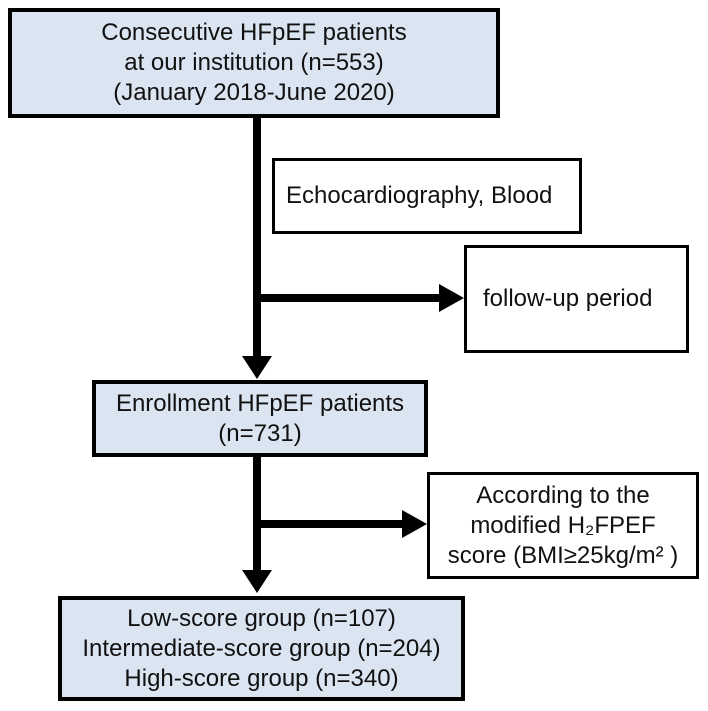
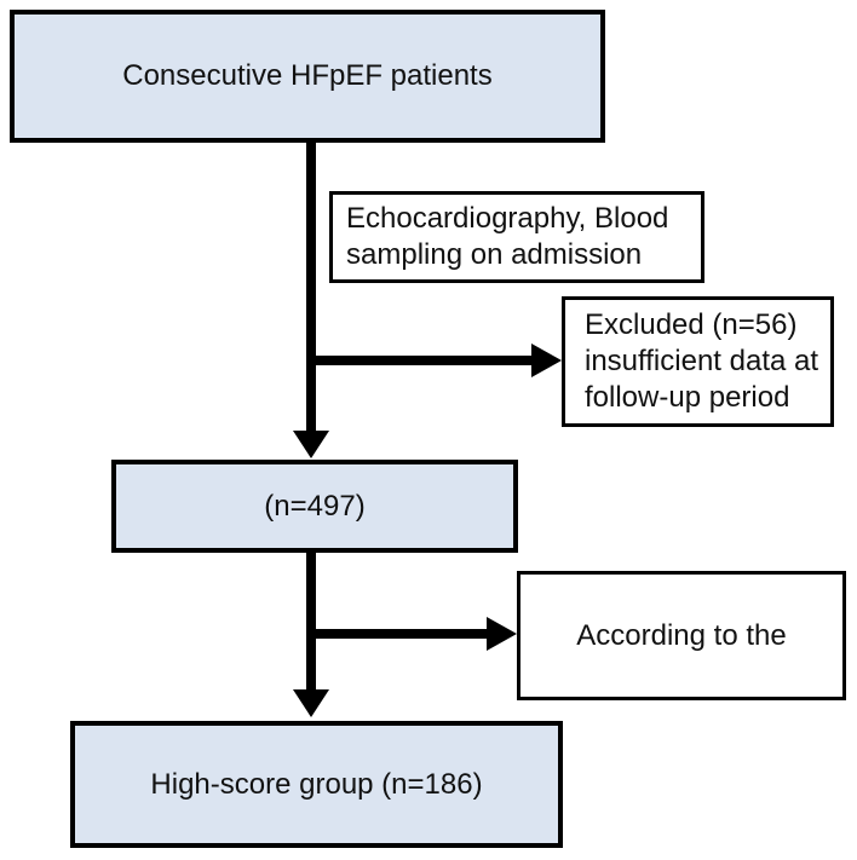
  Consecutive HFpEF patients
- at our institution (n=553)
- (January 2018-June 2020)
  Echocardiography, Blood
+ sampling on admission
+ Excluded (n=56)
+ insufficient data at
  follow-up period
- Enrollment HFpEF patients
- (n=731)
+ (n=497)
  According to the
- modified H₂FPEF
- score (BMI≥25kg/m² )
- Low-score group (n=107)
- Intermediate-score group (n=204)
- High-score group (n=340)
+ High-score group (n=186)
